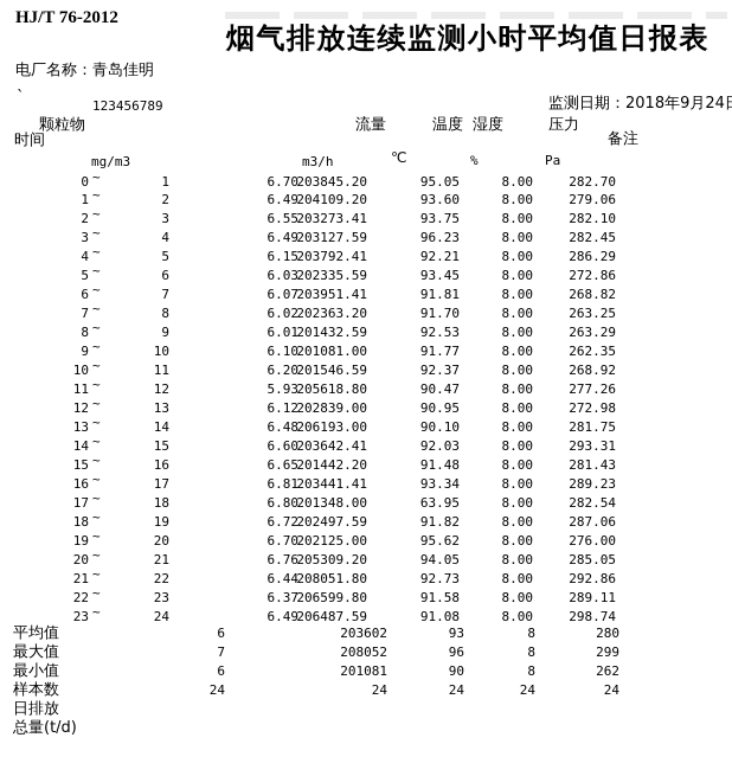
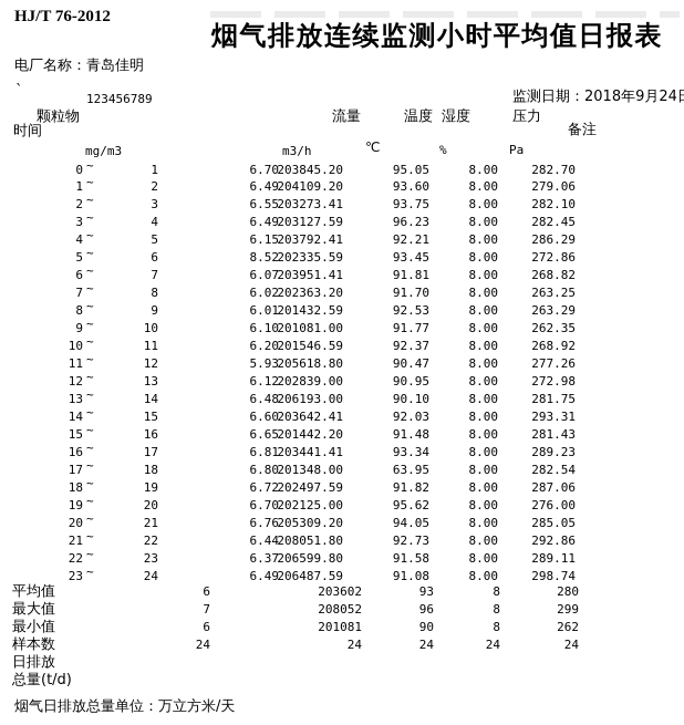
  HJ/T 76-2012
  烟气排放连续监测小时平均值日报表
  电厂名称：青岛佳明
  `
  123456789
  监测日期：2018年9月24
  颗粒物
  流量
  温度
  湿度
  压力
  时间
  备注
  mg/m3
  m3/h
  ℃
  %
  Pa
  0
  ~
  1
  6.70
  203845.20
  95.05
  8.00
  282.70
  1
  ~
  2
  6.49
  204109.20
  93.60
  8.00
  279.06
  2
  ~
  3
  6.55
  203273.41
  93.75
  8.00
  282.10
  3
  ~
  4
  6.49
  203127.59
  96.23
  8.00
  282.45
  4
  ~
  5
  6.15
  203792.41
  92.21
  8.00
  286.29
  5
  ~
  6
- 6.03
+ 8.52
  202335.59
  93.45
  8.00
  272.86
  6
  ~
  7
  6.07
  203951.41
  91.81
  8.00
  268.82
  7
  ~
  8
  6.02
  202363.20
  91.70
  8.00
  263.25
  8
  ~
  9
  6.01
  201432.59
  92.53
  8.00
  263.29
  9
  ~
  10
  6.10
  201081.00
  91.77
  8.00
  262.35
  10
  ~
  11
  6.20
  201546.59
  92.37
  8.00
  268.92
  11
  ~
  12
  5.93
  205618.80
  90.47
  8.00
  277.26
  12
  ~
  13
  6.12
  202839.00
  90.95
  8.00
  272.98
  13
  ~
  14
  6.48
  206193.00
  90.10
  8.00
  281.75
  14
  ~
  15
  6.60
  203642.41
  92.03
  8.00
  293.31
  15
  ~
  16
  6.65
  201442.20
  91.48
  8.00
  281.43
  16
  ~
  17
  6.81
  203441.41
  93.34
  8.00
  289.23
  17
  ~
  18
  6.80
  201348.00
  63.95
  8.00
  282.54
  18
  ~
  19
  6.72
  202497.59
  91.82
  8.00
  287.06
  19
  ~
  20
  6.70
  202125.00
  95.62
  8.00
  276.00
  20
  ~
  21
  6.76
  205309.20
  94.05
  8.00
  285.05
  21
  ~
  22
  6.44
  208051.80
  92.73
  8.00
  292.86
  22
  ~
  23
  6.37
  206599.80
  91.58
  8.00
  289.11
  23
  ~
  24
  6.49
  206487.59
  91.08
  8.00
  298.74
  平均值
  6
  203602
  93
  8
  280
  最大值
  7
  208052
  96
  8
  299
  最小值
  6
  201081
  90
  8
  262
  样本数
  24
  24
  24
  24
  24
  日排放
  总量(t/d)
+ 烟气日排放总量单位：万立方米/天
